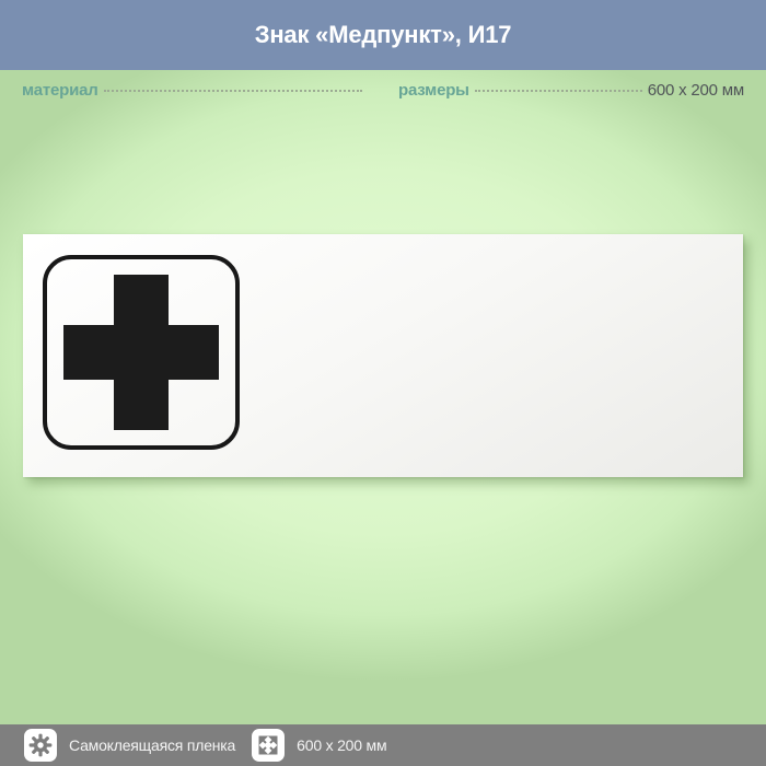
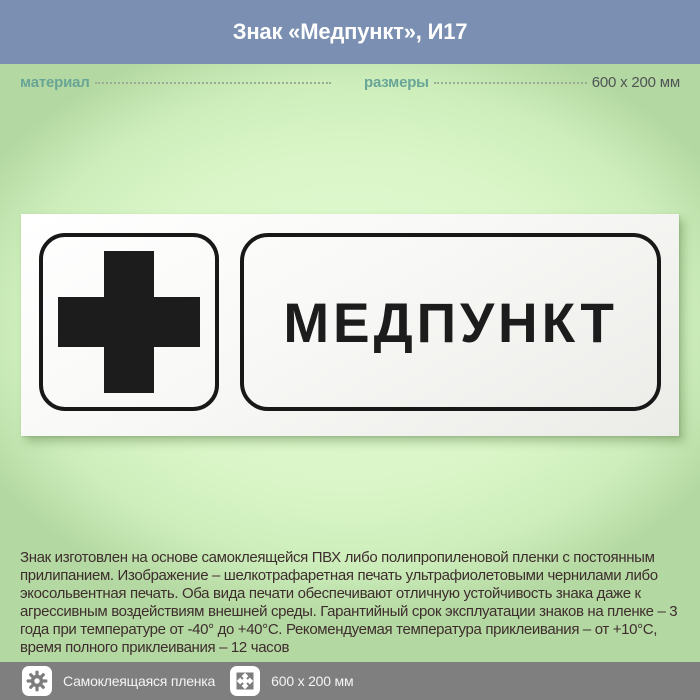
  Знак «Медпункт», И17
  материал
  размеры
  600 x 200 мм
+ МЕДПУНКТ
+ Знак изготовлен на основе самоклеящейся ПВХ либо полипропиленовой пленки с постоянным прилипанием. Изображение – шелкотрафаретная печать ультрафиолетовыми чернилами либо экосольвентная печать. Оба вида печати обеспечивают отличную устойчивость знака даже к агрессивным воздействиям внешней среды. Гарантийный срок эксплуатации знаков на пленке – 3 года при температуре от -40° до +40°С. Рекомендуемая температура приклеивания – от +10°С, время полного приклеивания – 12 часов
  Самоклеящаяся пленка
  600 x 200 мм
